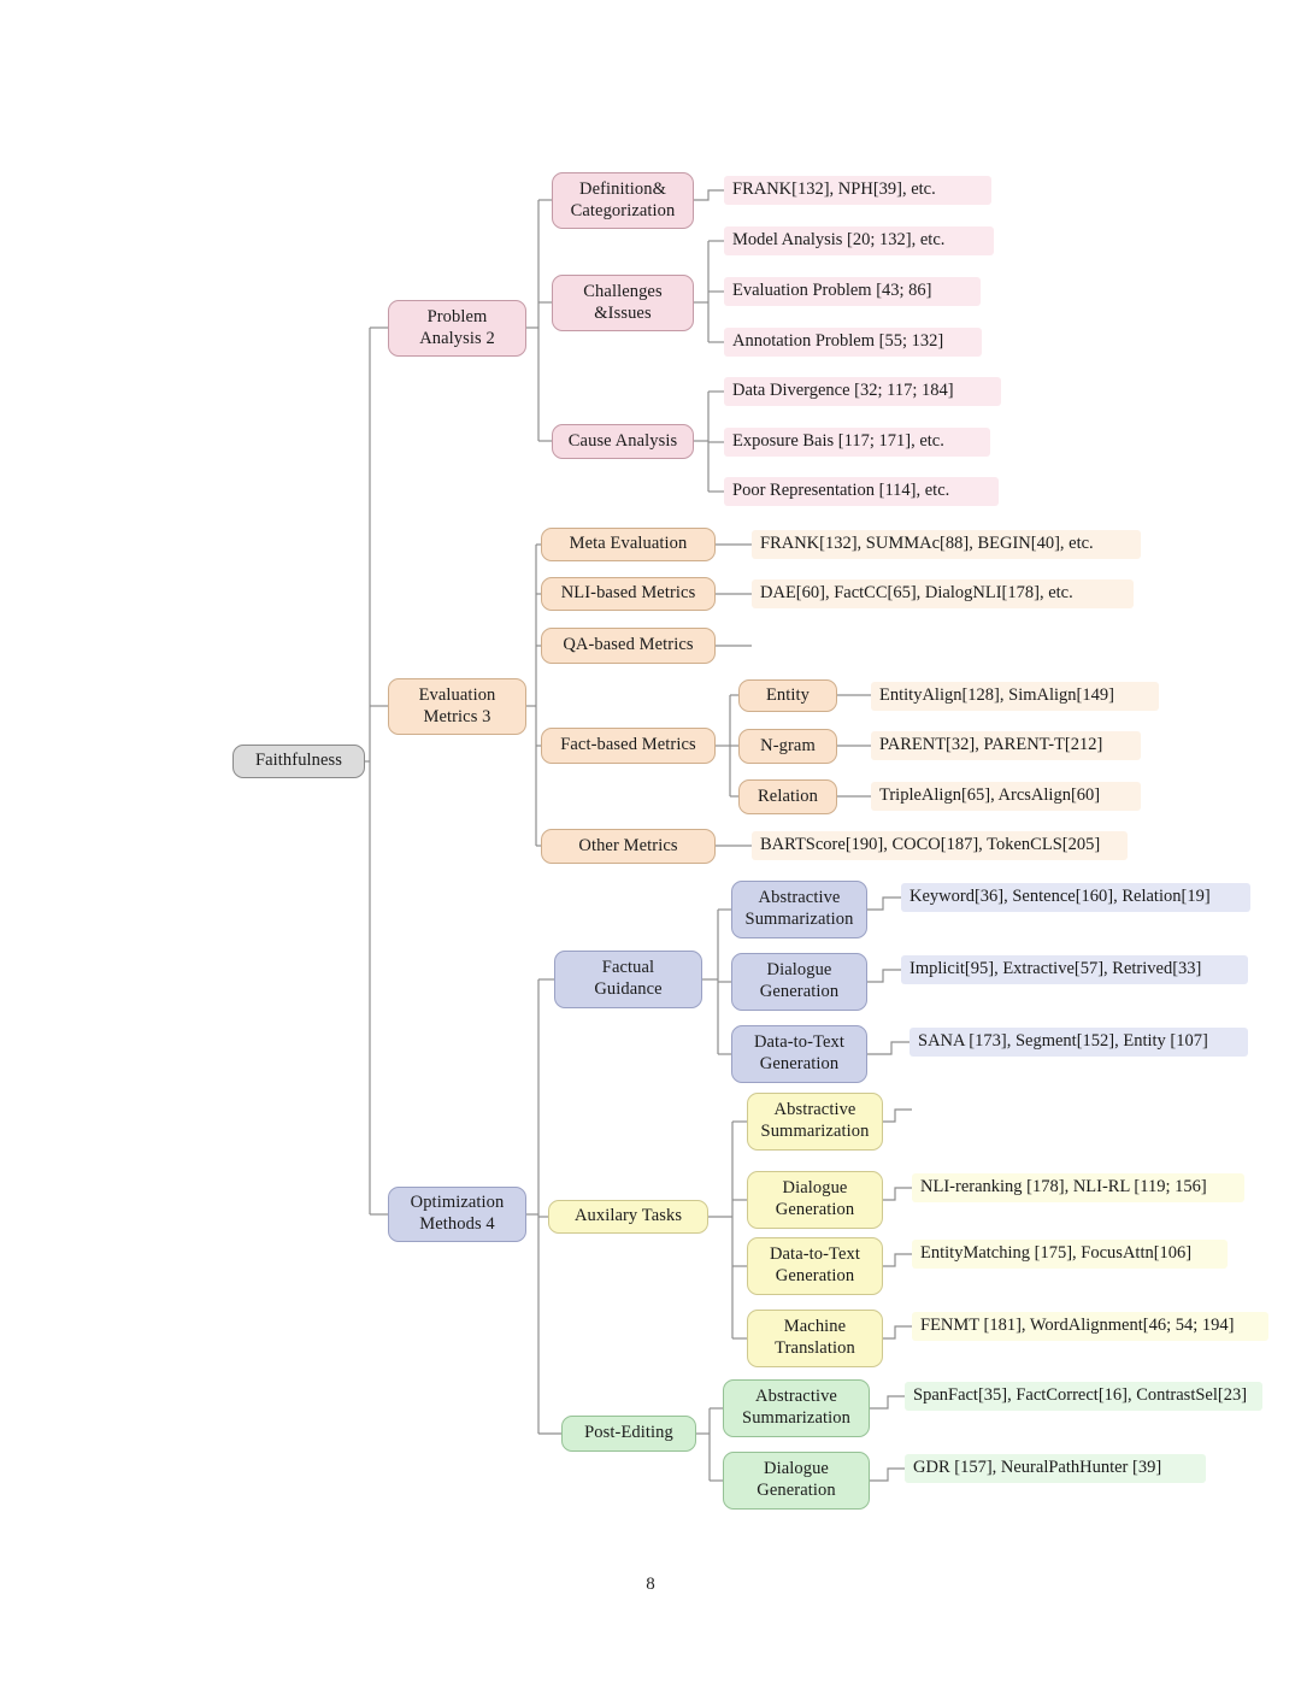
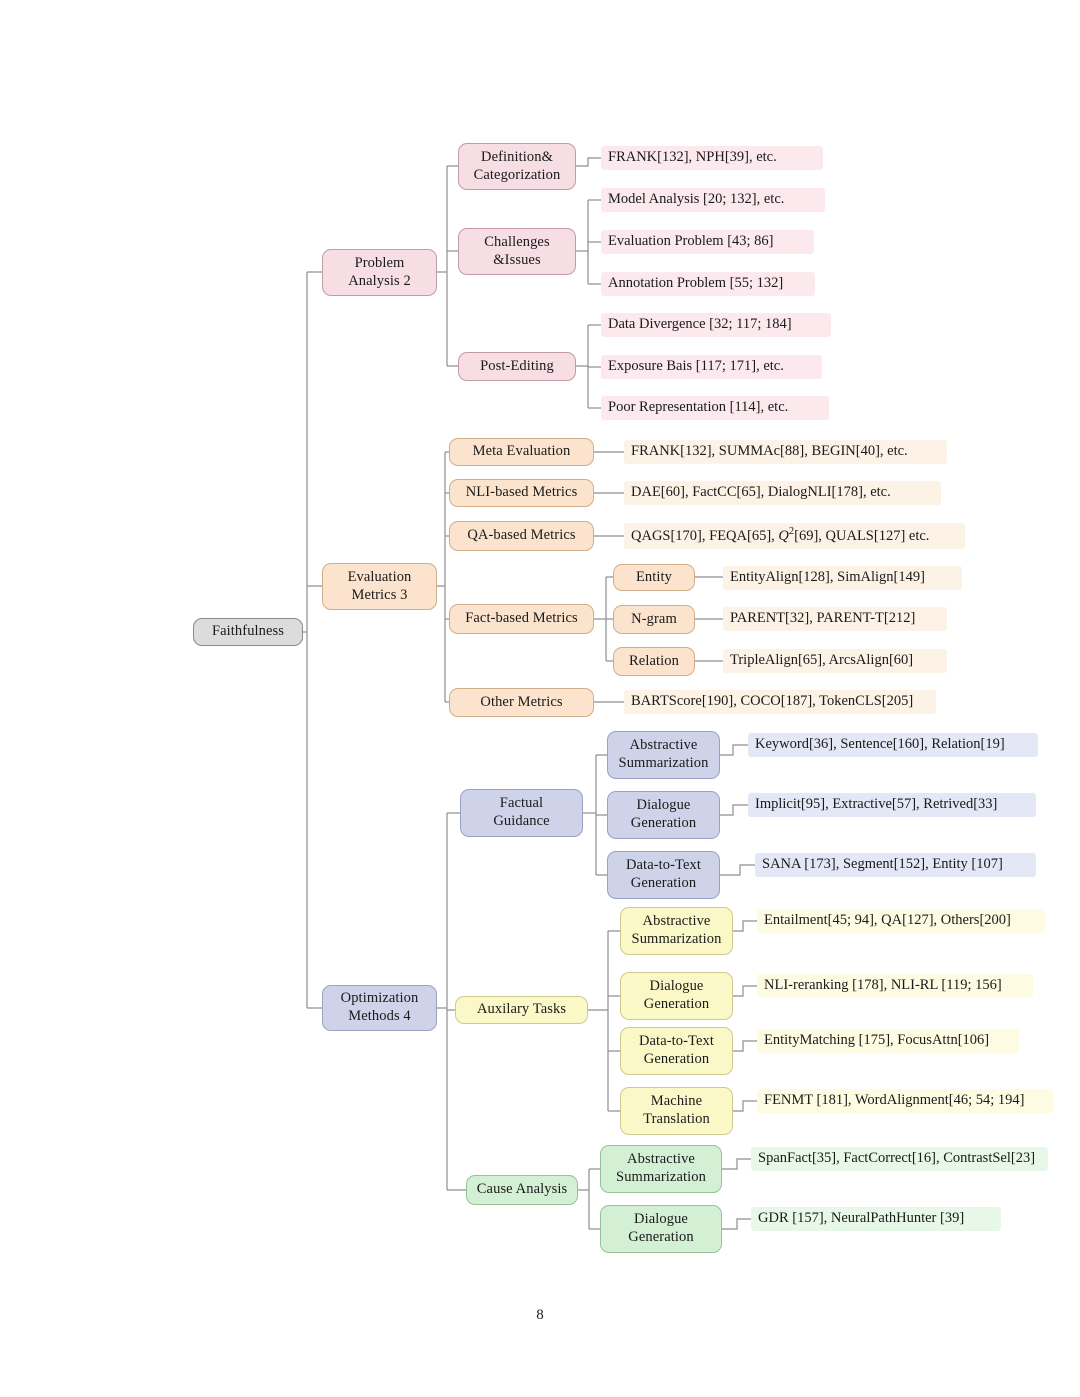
  Faithfulness
  Problem
  Analysis 2
  Definition&
  Categorization
  Challenges
  &Issues
- Cause Analysis
+ Post-Editing
  FRANK[132], NPH[39], etc.
  Model Analysis [20; 132], etc.
  Evaluation Problem [43; 86]
  Annotation Problem [55; 132]
  Data Divergence [32; 117; 184]
  Exposure Bais [117; 171], etc.
  Poor Representation [114], etc.
  Evaluation
  Metrics 3
  Meta Evaluation
  NLI-based Metrics
  QA-based Metrics
  Fact-based Metrics
  Other Metrics
  Entity
  N-gram
  Relation
  FRANK[132], SUMMAc[88], BEGIN[40], etc.
  DAE[60], FactCC[65], DialogNLI[178], etc.
+ QAGS[170], FEQA[65], Q2[69], QUALS[127] etc.
  EntityAlign[128], SimAlign[149]
  PARENT[32], PARENT-T[212]
  TripleAlign[65], ArcsAlign[60]
  BARTScore[190], COCO[187], TokenCLS[205]
  Optimization
  Methods 4
  Factual
  Guidance
  Abstractive
  Summarization
  Dialogue
  Generation
  Data-to-Text
  Generation
  Keyword[36], Sentence[160], Relation[19]
  Implicit[95], Extractive[57], Retrived[33]
  SANA [173], Segment[152], Entity [107]
  Auxilary Tasks
  Abstractive
  Summarization
  Dialogue
  Generation
  Data-to-Text
  Generation
  Machine
  Translation
+ Entailment[45; 94], QA[127], Others[200]
  NLI-reranking [178], NLI-RL [119; 156]
  EntityMatching [175], FocusAttn[106]
  FENMT [181], WordAlignment[46; 54; 194]
- Post-Editing
+ Cause Analysis
  Abstractive
  Summarization
  Dialogue
  Generation
  SpanFact[35], FactCorrect[16], ContrastSel[23]
  GDR [157], NeuralPathHunter [39]
  8
